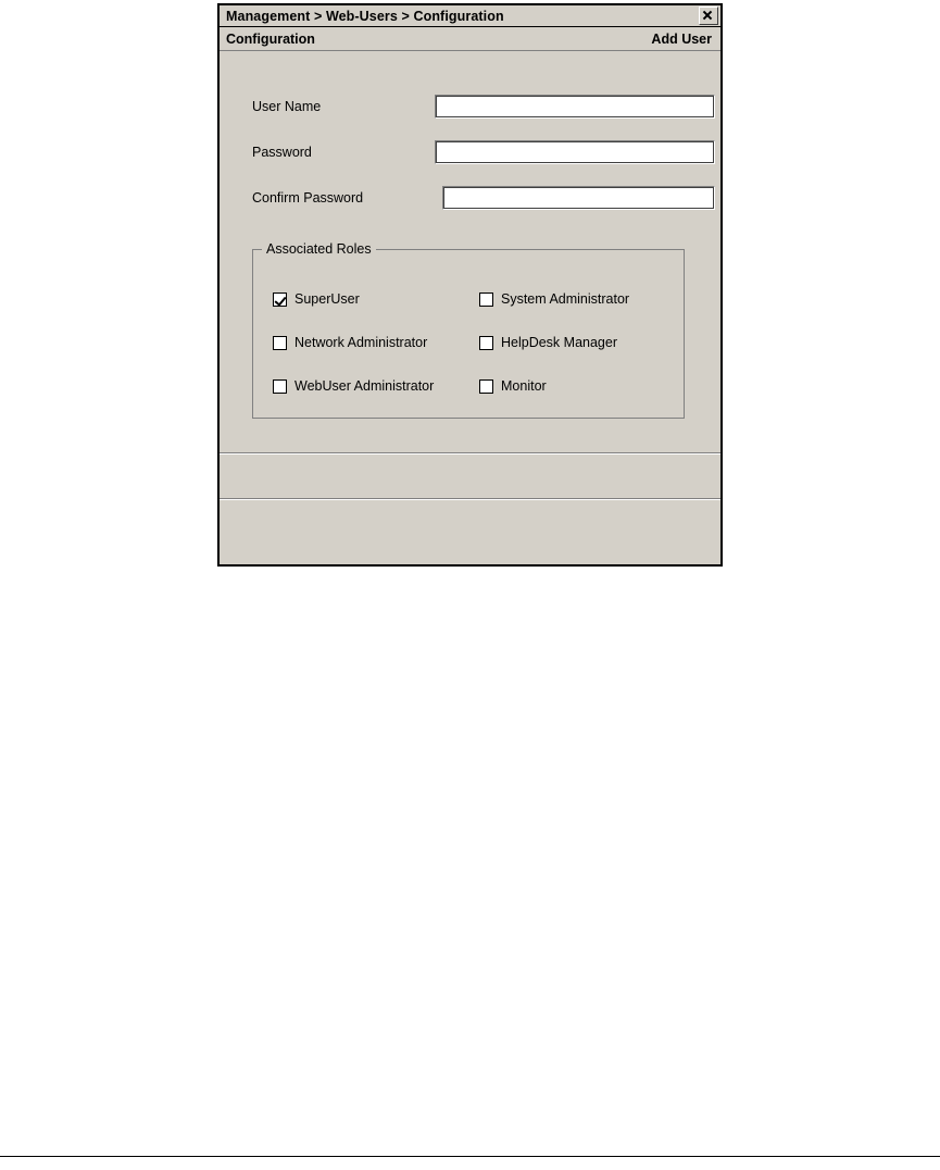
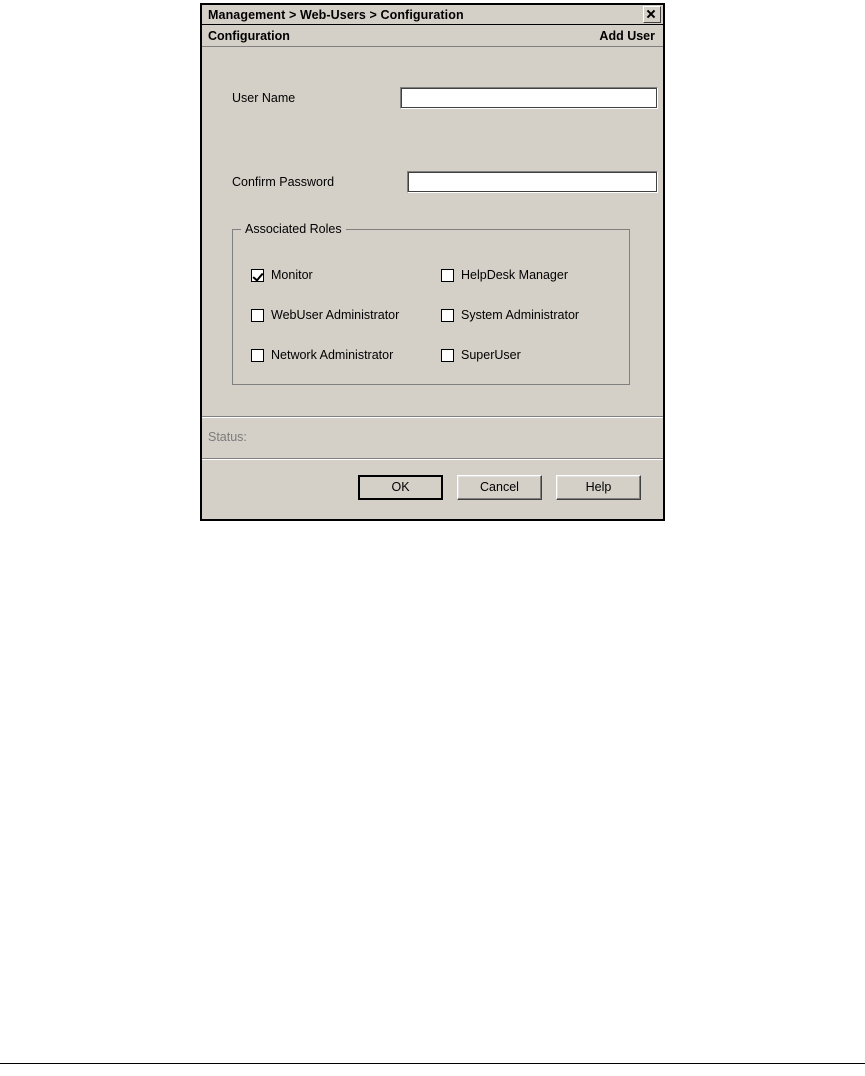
  Management > Web-Users > Configuration
  Configuration
  Add User
  User Name
- Password
  Confirm Password
  Associated Roles
- SuperUser
+ Monitor
- System Administrator
+ HelpDesk Manager
- Network Administrator
+ WebUser Administrator
- HelpDesk Manager
+ System Administrator
- WebUser Administrator
+ Network Administrator
- Monitor
+ SuperUser
+ Status:
+ OK
+ Cancel
+ Help
